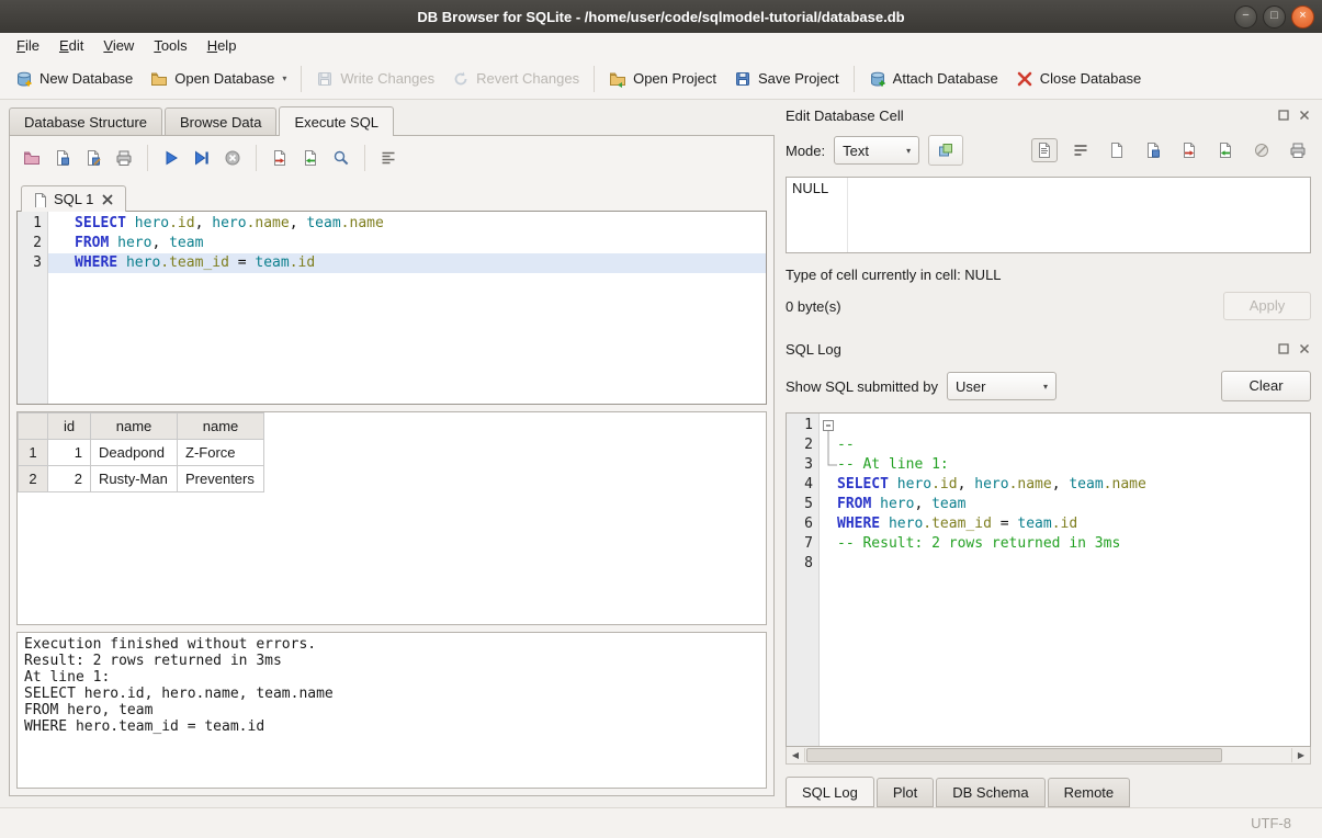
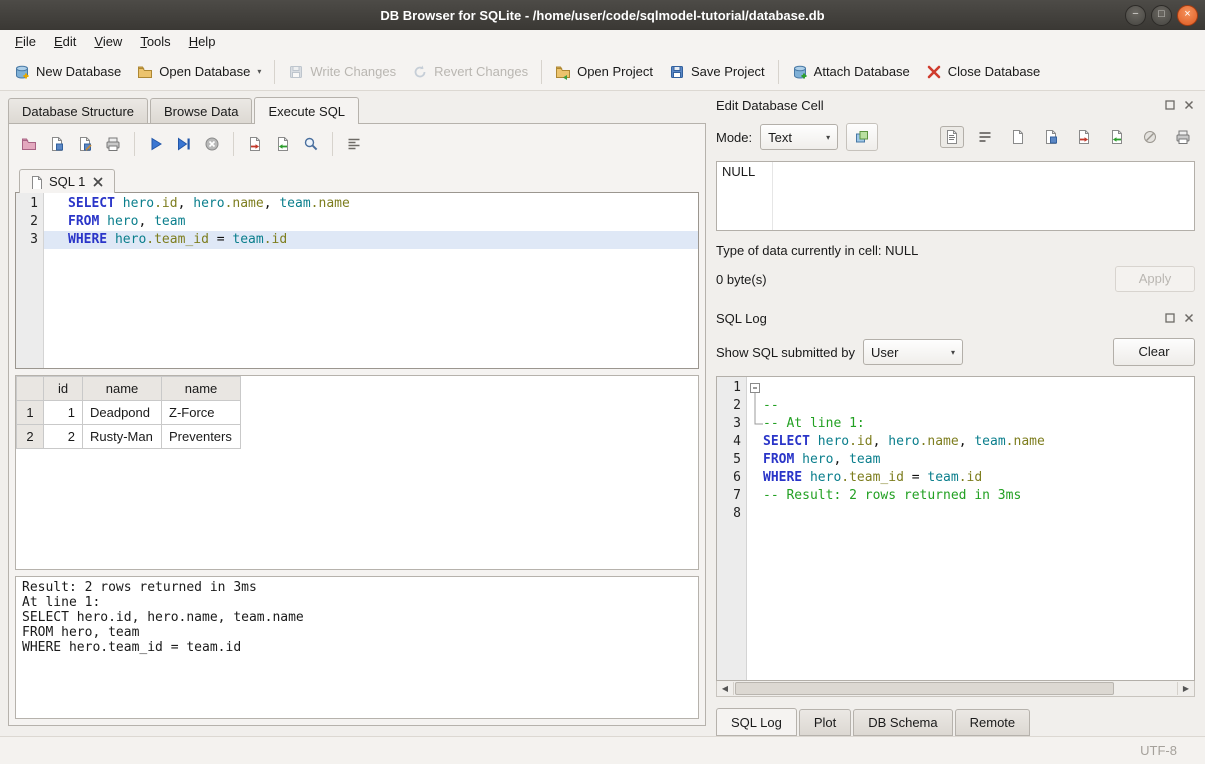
  DB Browser for SQLite - /home/user/code/sqlmodel-tutorial/database.db
  −
  □
  ×
  File
  Edit
  View
  Tools
  Help
  New Database
  Open Database
  ▾
  Write Changes
  Revert Changes
  Open Project
  Save Project
  Attach Database
  Close Database
  Database Structure
  Browse Data
  Execute SQL
  SQL 1
  1
  2
  3
  SELECT hero.id, hero.name, team.name
  FROM hero, team
  WHERE hero.team_id = team.id
  	id	name	name
  1	1	Deadpond	Z-Force
  2	2	Rusty-Man	Preventers
- Execution finished without errors.
  Result: 2 rows returned in 3ms
  At line 1:
  SELECT hero.id, hero.name, team.name
  FROM hero, team
  WHERE hero.team_id = team.id
  Edit Database Cell
  Mode:
  Text
  ▾
  NULL
- Type of cell currently in cell: NULL
+ Type of data currently in cell: NULL
  0 byte(s)
  Apply
  SQL Log
  Show SQL submitted by
  User
  ▾
  Clear
  1
  2
  3
  4
  5
  6
  7
  8
  --
  -- At line 1:
  SELECT hero.id, hero.name, team.name
  FROM hero, team
  WHERE hero.team_id = team.id
  -- Result: 2 rows returned in 3ms
  ◀
  ▶
  SQL Log
  Plot
  DB Schema
  Remote
  UTF-8
